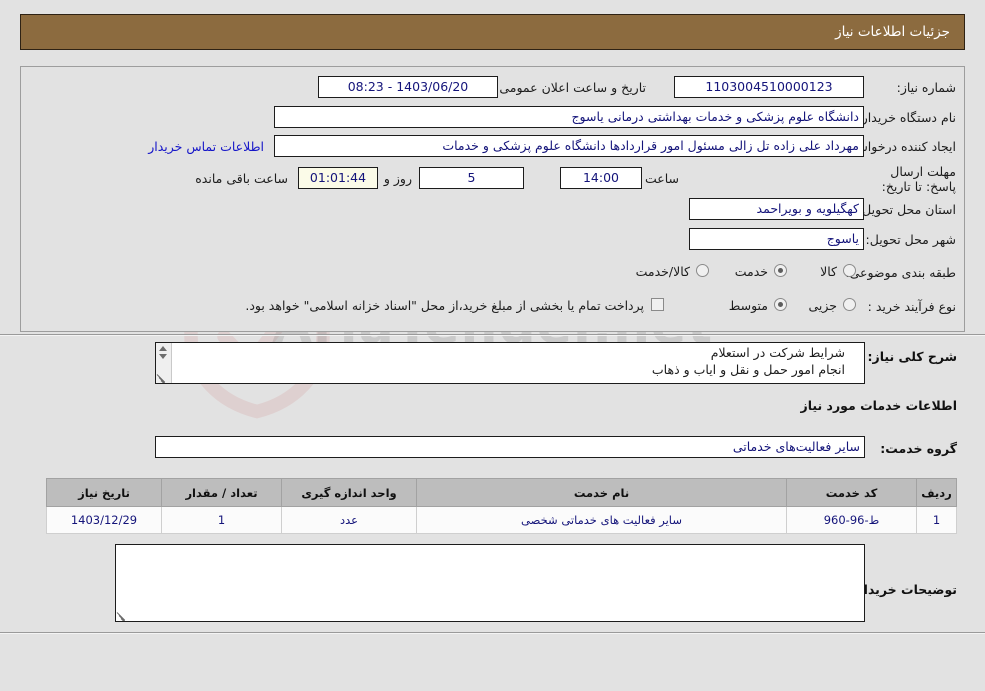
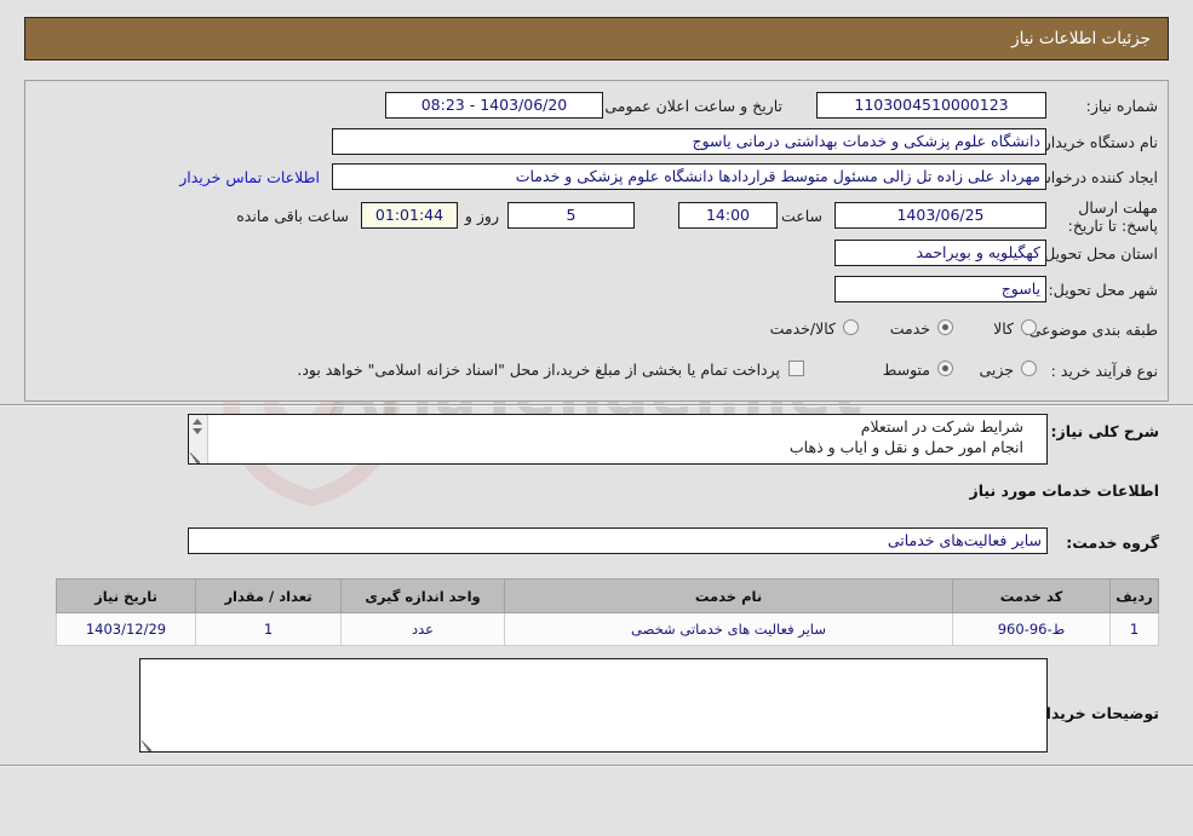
  جزئیات اطلاعات نیاز
  شماره نیاز:
  1103004510000123
  تاریخ و ساعت اعلان عمومی
  1403/06/20 - 08:23
  نام دستگاه خریدار
  دانشگاه علوم پزشکی و خدمات بهداشتی درمانی یاسوج
  ایجاد کننده درخوا
- مهرداد علی زاده تل زالی مسئول امور قراردادها دانشگاه علوم پزشکی و خدمات
+ مهرداد علی زاده تل زالی مسئول متوسط قراردادها دانشگاه علوم پزشکی و خدمات
  اطلاعات تماس خریدار
  مهلت ارسال پاسخ: تا تاریخ:
+ 1403/06/25
  ساعت
  14:00
  5
  روز و
  01:01:44
  ساعت باقی مانده
  استان محل تحویل
  کهگیلویه و بویراحمد
  شهر محل تحویل:
  یاسوج
  طبقه بندی موضوع
  کالا
  خدمت
  کالا/خدمت
  نوع فرآیند خرید :
  جزیی
  متوسط
  پرداخت تمام یا بخشی از مبلغ خرید،از محل "اسناد خزانه اسلامی" خواهد بود.
  شرح کلی نیاز:
  شرایط شرکت در استعلام
  انجام امور حمل و نقل و ایاب و ذهاب
  اطلاعات خدمات مورد نیاز
  گروه خدمت:
  سایر فعالیت‌های خدماتی
  ردیف	کد خدمت	نام خدمت	واحد اندازه گیری	تعداد / مقدار	تاریخ نیاز
  1	ط-96-960	سایر فعالیت های خدماتی شخصی	عدد	1	1403/12/29
  توضیحات خریدا
